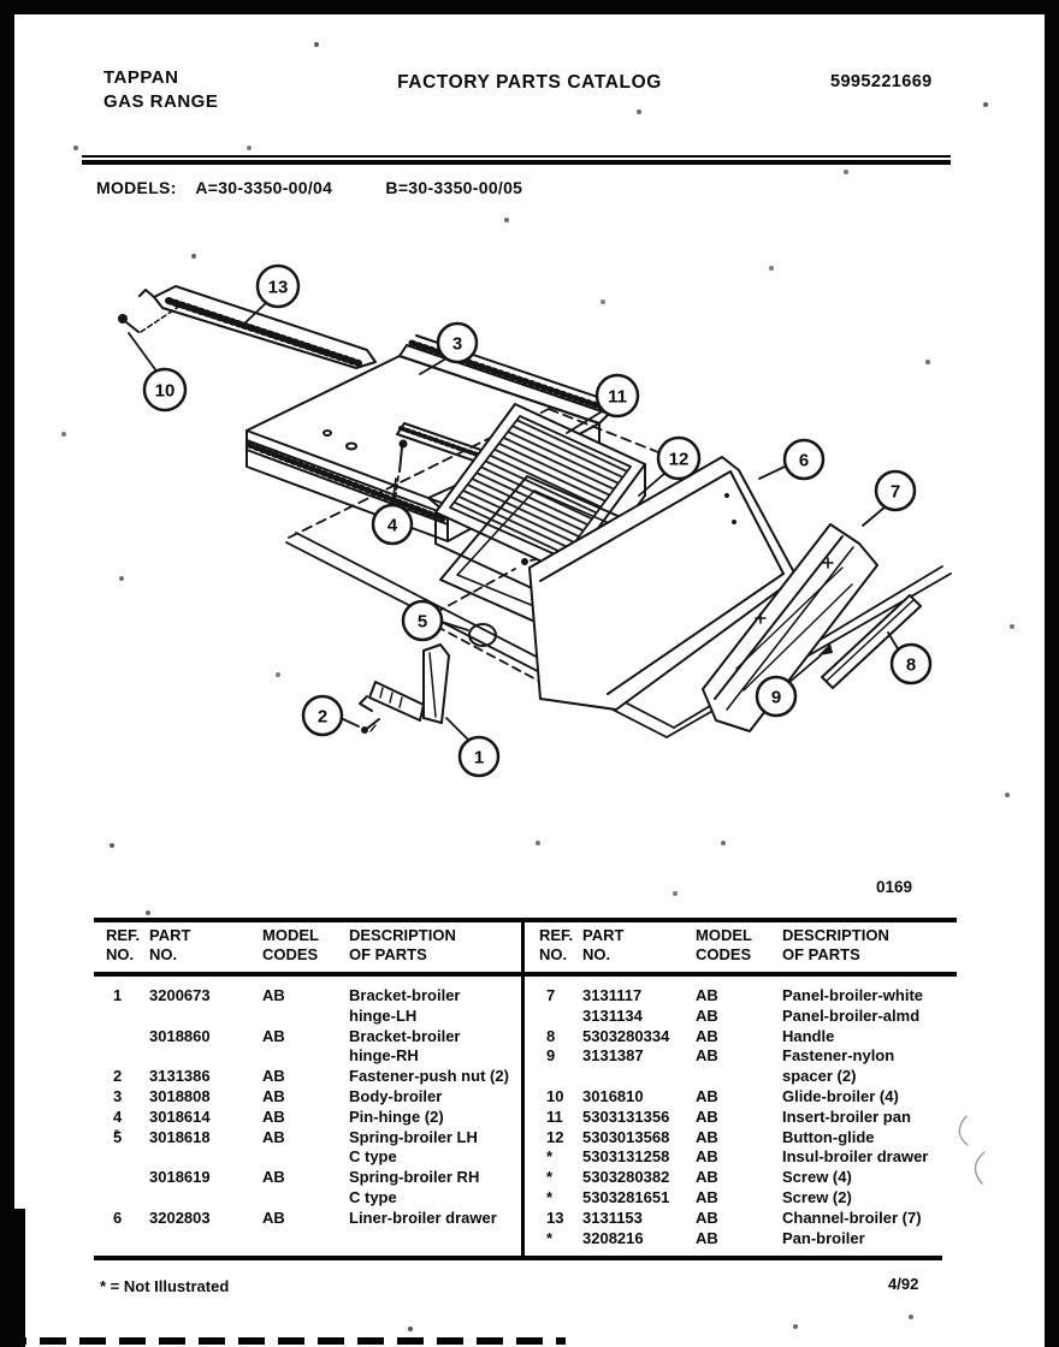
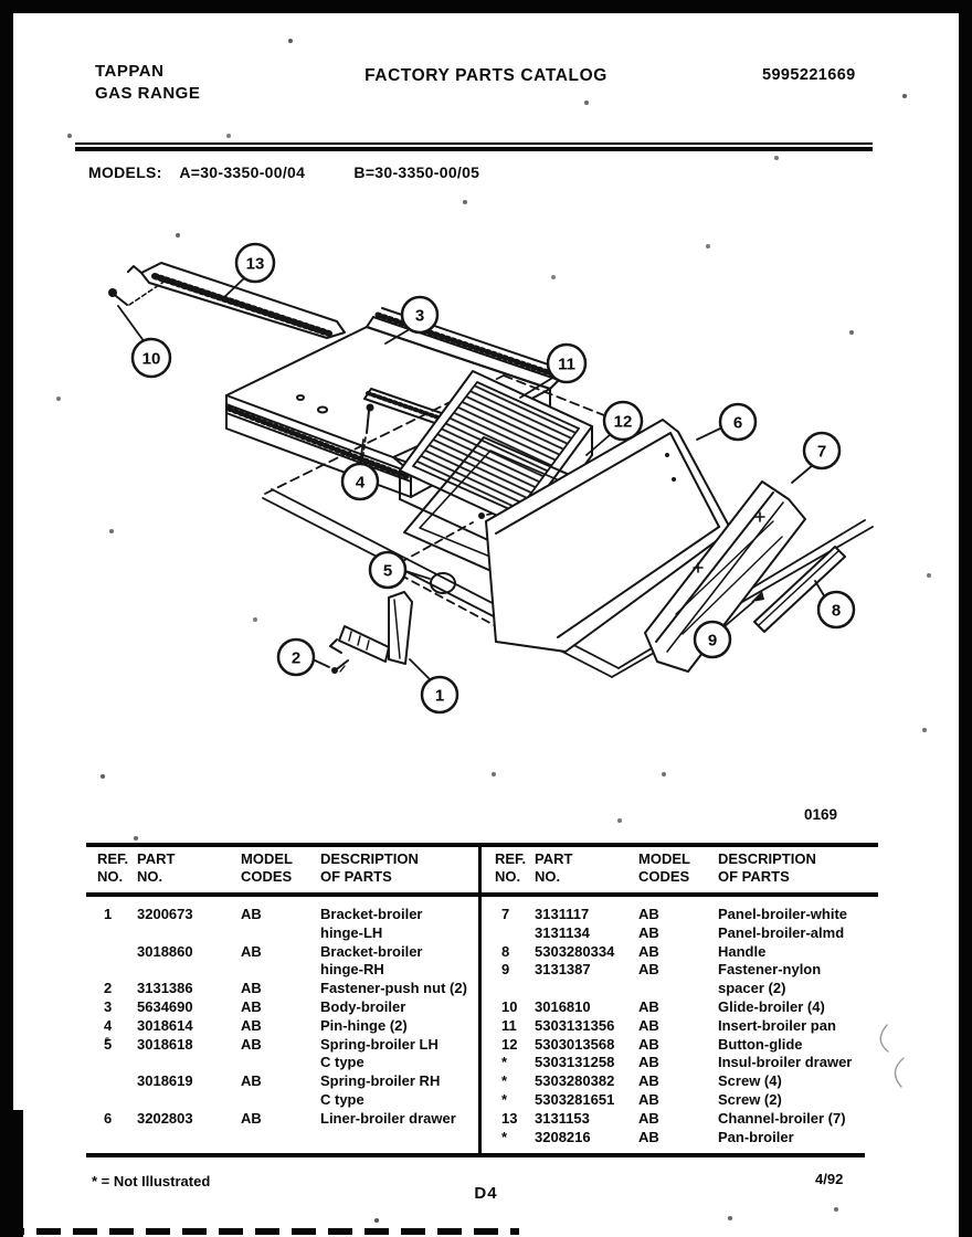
  TAPPAN
  GAS RANGE
  FACTORY PARTS CATALOG
  5995221669
  MODELS: A=30-3350-00/04 B=30-3350-00/05
  1
  2
  3
  4
  5
  6
  7
  8
  9
  10
  11
  12
  13
  0169
  REF.
  NO.
  PART
  NO.
  MODEL
  CODES
  DESCRIPTION
  OF PARTS
  REF.
  NO.
  PART
  NO.
  MODEL
  CODES
  DESCRIPTION
  OF PARTS
  1
  3200673
  AB
  Bracket-broiler
  hinge-LH
  3018860
  AB
  Bracket-broiler
  hinge-RH
  2
  3131386
  AB
  Fastener-push nut (2)
  3
- 3018808
+ 5634690
  AB
  Body-broiler
  4
  3018614
  AB
  Pin-hinge (2)
  5
  3018618
  AB
  Spring-broiler LH
  C type
  3018619
  AB
  Spring-broiler RH
  C type
  6
  3202803
  AB
  Liner-broiler drawer
  7
  3131117
  AB
  Panel-broiler-white
  3131134
  AB
  Panel-broiler-almd
  8
  5303280334
  AB
  Handle
  9
  3131387
  AB
  Fastener-nylon
  spacer (2)
  10
  3016810
  AB
  Glide-broiler (4)
  11
  5303131356
  AB
  Insert-broiler pan
  12
  5303013568
  AB
  Button-glide
  *
  5303131258
  AB
  Insul-broiler drawer
  *
  5303280382
  AB
  Screw (4)
  *
  5303281651
  AB
  Screw (2)
  13
  3131153
  AB
  Channel-broiler (7)
  *
  3208216
  AB
  Pan-broiler
  * = Not Illustrated
+ D4
  4/92
